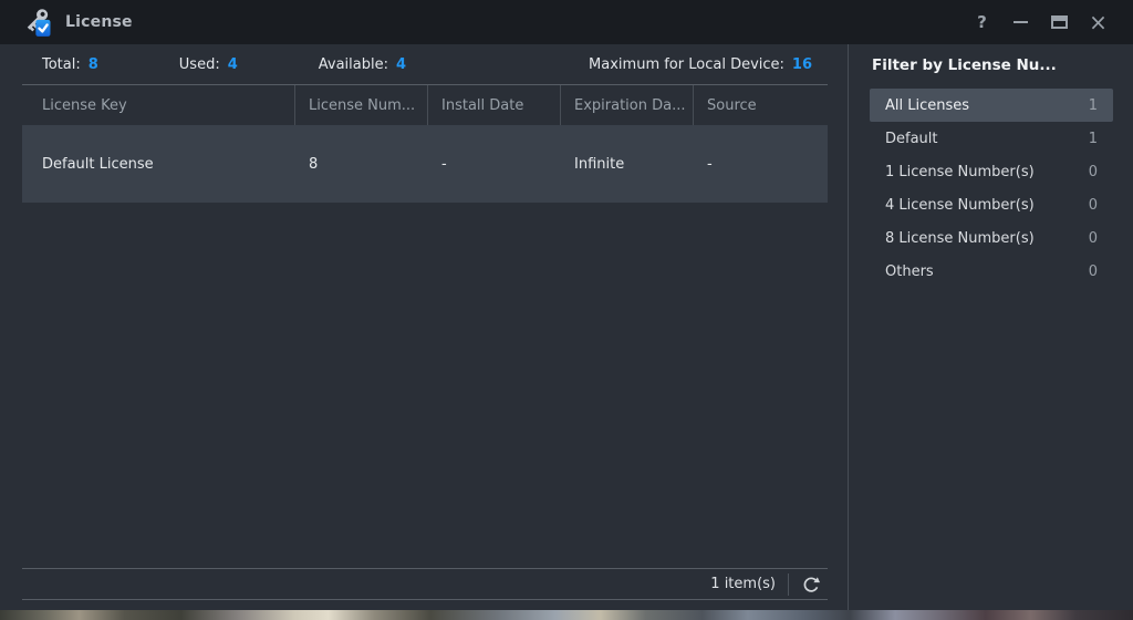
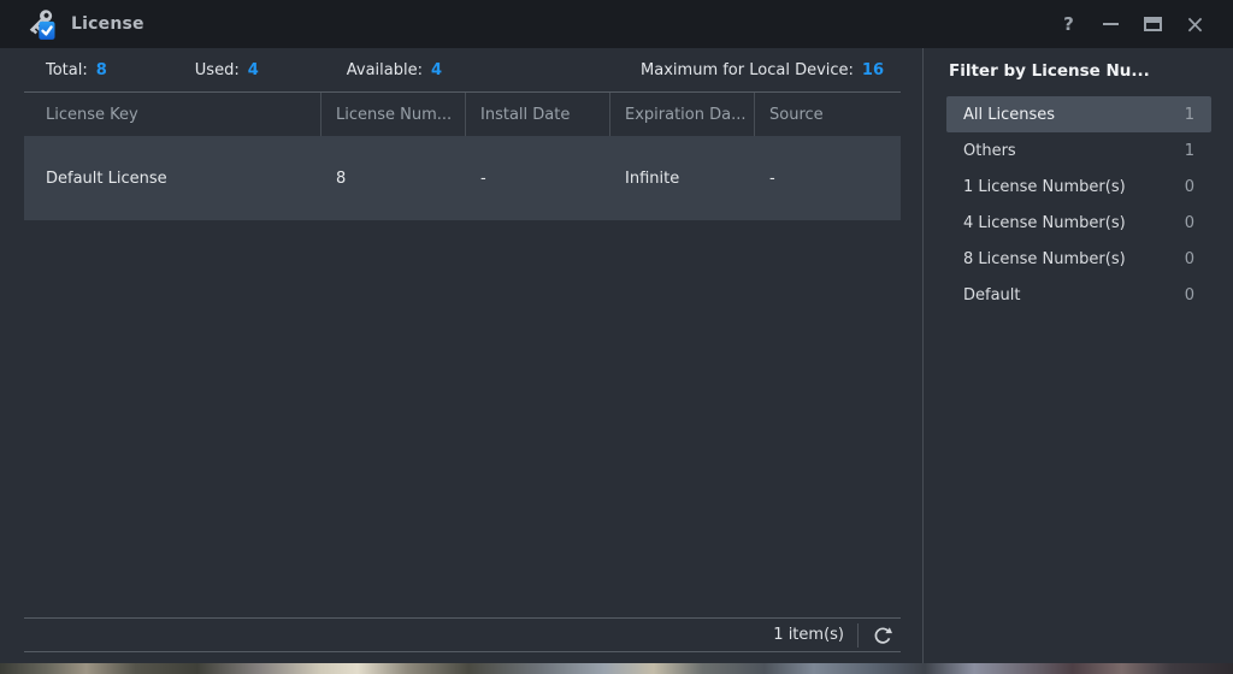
  License
  ?
  ×
  Total:
  8
  Used:
  4
  Available:
  4
  Maximum for Local Device:
  16
  License Key
  License Num...
  Install Date
  Expiration Da...
  Source
  Default License
  8
  -
  Infinite
  -
  1 item(s)
  Filter by License Nu...
  All Licenses
  1
- Default
+ Others
  1
  1 License Number(s)
  0
  4 License Number(s)
  0
  8 License Number(s)
  0
- Others
+ Default
  0
